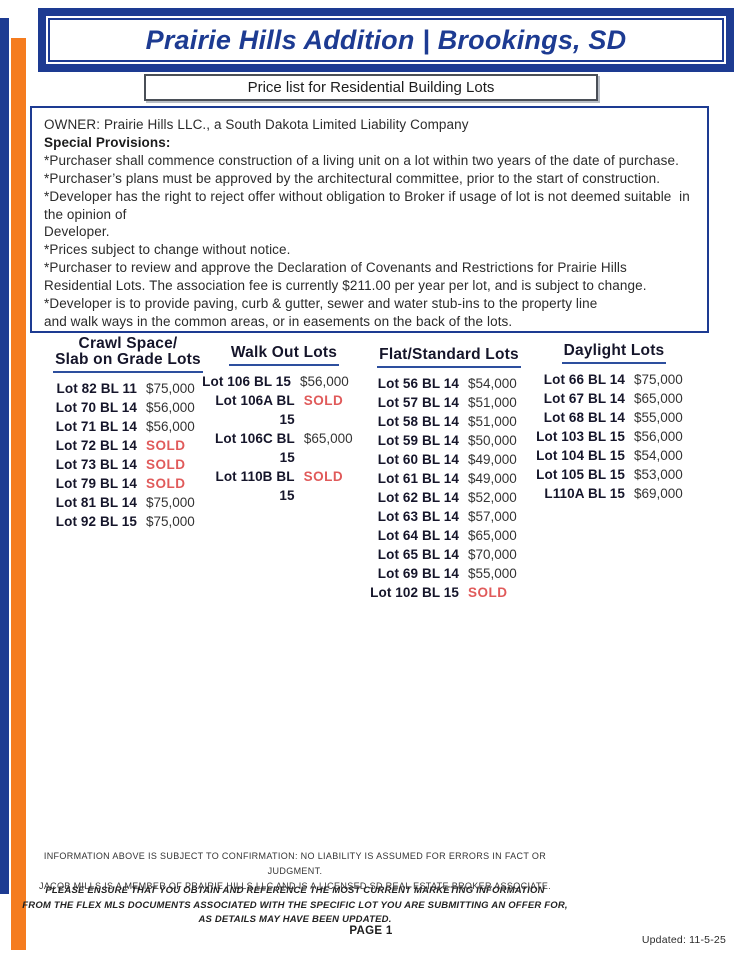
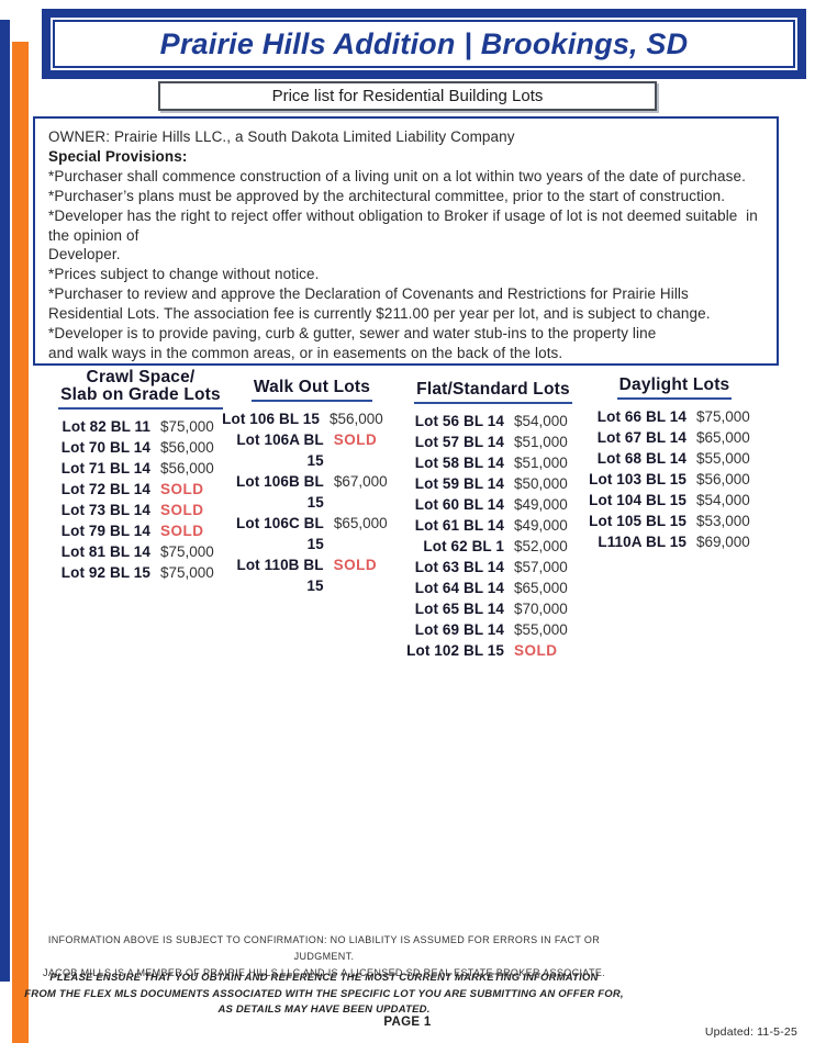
  Prairie Hills Addition | Brookings, SD
  Price list for Residential Building Lots
  OWNER: Prairie Hills LLC., a South Dakota Limited Liability Company
  Special Provisions:
  *Purchaser shall commence construction of a living unit on a lot within two years of the date of purchase.
  *Purchaser’s plans must be approved by the architectural committee, prior to the start of construction.
  *Developer has the right to reject offer without obligation to Broker if usage of lot is not deemed suitable in the opinion of
  Developer.
  *Prices subject to change without notice.
  *Purchaser to review and approve the Declaration of Covenants and Restrictions for Prairie Hills
  Residential Lots. The association fee is currently $211.00 per year per lot, and is subject to change.
  *Developer is to provide paving, curb & gutter, sewer and water stub-ins to the property line
  and walk ways in the common areas, or in easements on the back of the lots.
  Crawl Space/
  Slab on Grade Lots
  Lot 82 BL 11
  $75,000
  Lot 70 BL 14
  $56,000
  Lot 71 BL 14
  $56,000
  Lot 72 BL 14
  SOLD
  Lot 73 BL 14
  SOLD
  Lot 79 BL 14
  SOLD
  Lot 81 BL 14
  $75,000
  Lot 92 BL 15
  $75,000
  Walk Out Lots
  Lot 106 BL 15
  $56,000
  Lot 106A BL 15
  SOLD
+ Lot 106B BL 15
+ $67,000
  Lot 106C BL 15
  $65,000
  Lot 110B BL 15
  SOLD
  Flat/Standard Lots
  Lot 56 BL 14
  $54,000
  Lot 57 BL 14
  $51,000
  Lot 58 BL 14
  $51,000
  Lot 59 BL 14
  $50,000
  Lot 60 BL 14
  $49,000
  Lot 61 BL 14
  $49,000
- Lot 62 BL 14
+ Lot 62 BL 1
  $52,000
  Lot 63 BL 14
  $57,000
  Lot 64 BL 14
  $65,000
  Lot 65 BL 14
  $70,000
  Lot 69 BL 14
  $55,000
  Lot 102 BL 15
  SOLD
  Daylight Lots
  Lot 66 BL 14
  $75,000
  Lot 67 BL 14
  $65,000
  Lot 68 BL 14
  $55,000
  Lot 103 BL 15
  $56,000
  Lot 104 BL 15
  $54,000
  Lot 105 BL 15
  $53,000
  L110A BL 15
  $69,000
  INFORMATION ABOVE IS SUBJECT TO CONFIRMATION: NO LIABILITY IS ASSUMED FOR ERRORS IN FACT OR JUDGMENT.
  JACOB MILLS IS A MEMBER OF PRAIRIE HILLS LLC AND IS A LICENSED SD REAL ESTATE BROKER ASSOCIATE.
  PLEASE ENSURE THAT YOU OBTAIN AND REFERENCE THE MOST CURRENT MARKETING INFORMATION
  FROM THE FLEX MLS DOCUMENTS ASSOCIATED WITH THE SPECIFIC LOT YOU ARE SUBMITTING AN OFFER FOR,
  AS DETAILS MAY HAVE BEEN UPDATED.
  PAGE 1
  Updated: 11-5-25
